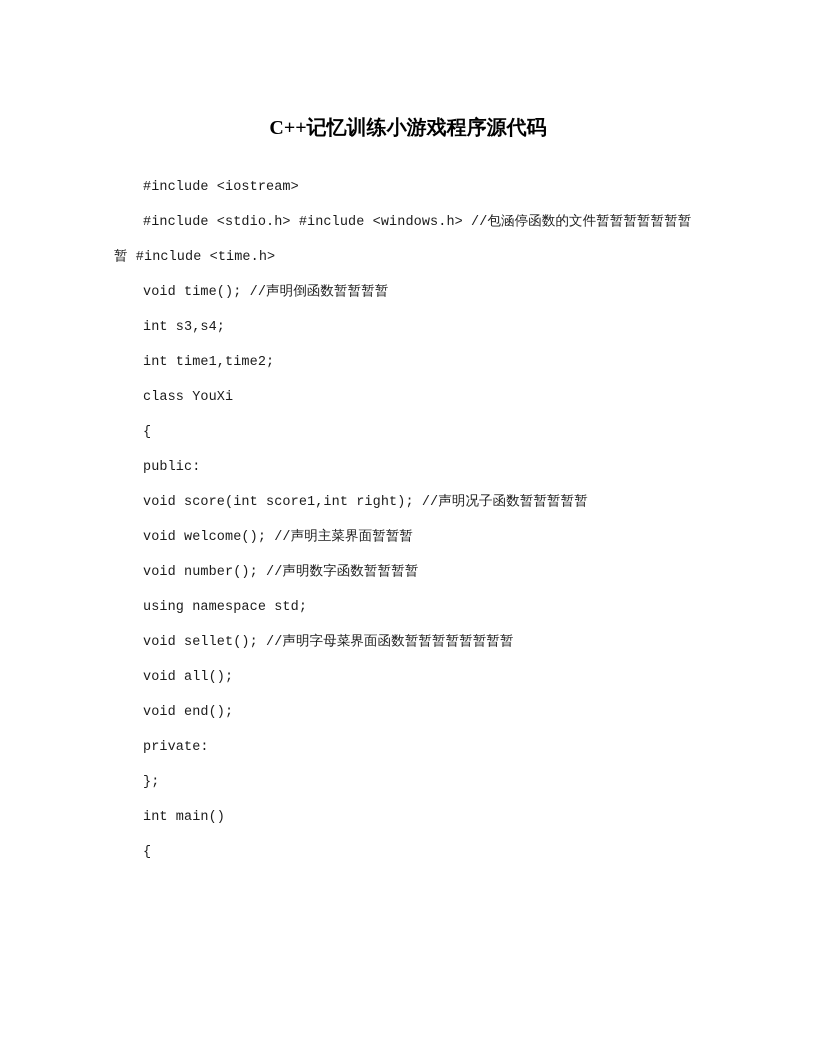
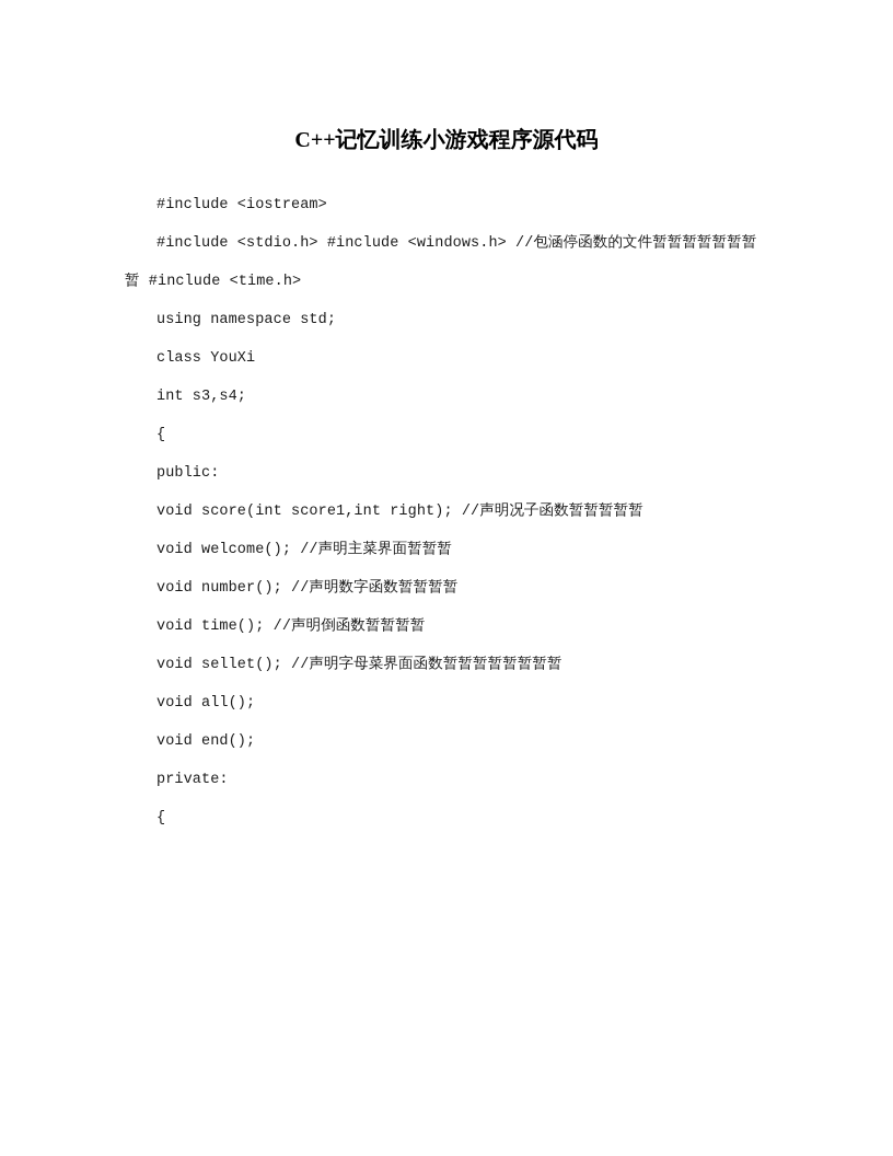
  C++记忆训练小游戏程序源代码
  #include <iostream>
  #include <stdio.h> #include <windows.h> //包涵停函数的文件暂暂暂暂暂暂暂暂 #include <time.h>
- void time(); //声明倒函数暂暂暂暂
+ using namespace std;
- int s3,s4;
+ class YouXi
- int time1,time2;
- class YouXi
+ int s3,s4;
  {
  public:
  void score(int score1,int right); //声明况子函数暂暂暂暂暂
  void welcome(); //声明主菜界面暂暂暂
  void number(); //声明数字函数暂暂暂暂
- using namespace std;
+ void time(); //声明倒函数暂暂暂暂
  void sellet(); //声明字母菜界面函数暂暂暂暂暂暂暂暂
  void all();
  void end();
  private:
- };
- int main()
  {
